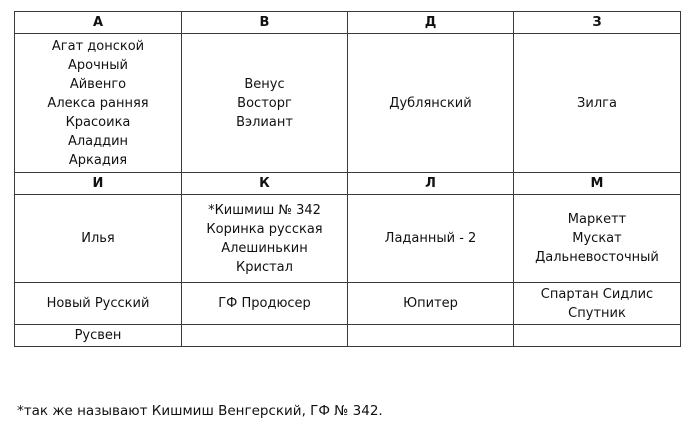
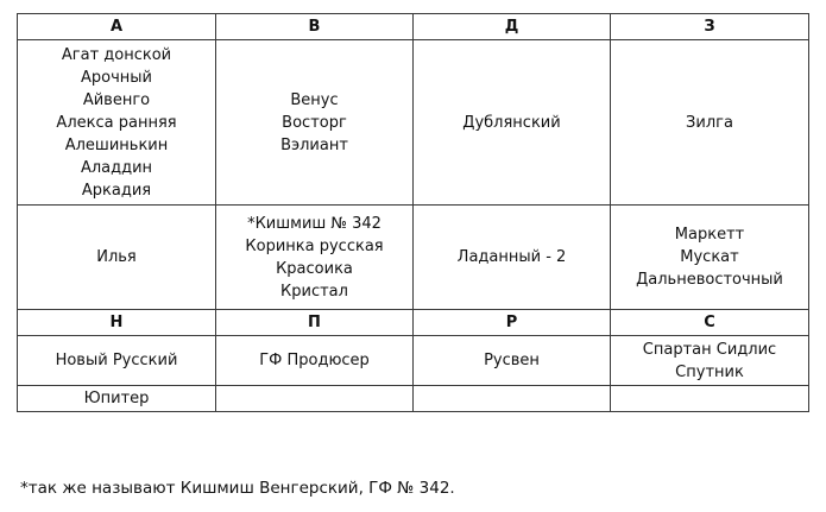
  А	В	Д	З
- Агат донской Арочный Айвенго Алекса ранняя Красоика Аладдин Аркадия	Венус Восторг Вэлиант	Дублянский	Зилга
+ Агат донской Арочный Айвенго Алекса ранняя Алешинькин Аладдин Аркадия	Венус Восторг Вэлиант	Дублянский	Зилга
- И	К	Л	М
- Илья	*Кишмиш № 342 Коринка русская Алешинькин Кристал	Ладанный - 2	Маркетт Мускат Дальневосточный
+ Илья	*Кишмиш № 342 Коринка русская Красоика Кристал	Ладанный - 2	Маркетт Мускат Дальневосточный
+ Н	П	Р	С
- Новый Русский	ГФ Продюсер	Юпитер	Спартан Сидлис Спутник
+ Новый Русский	ГФ Продюсер	Русвен	Спартан Сидлис Спутник
- Русвен
+ Юпитер
  *так же называют Кишмиш Венгерский, ГФ № 342.
